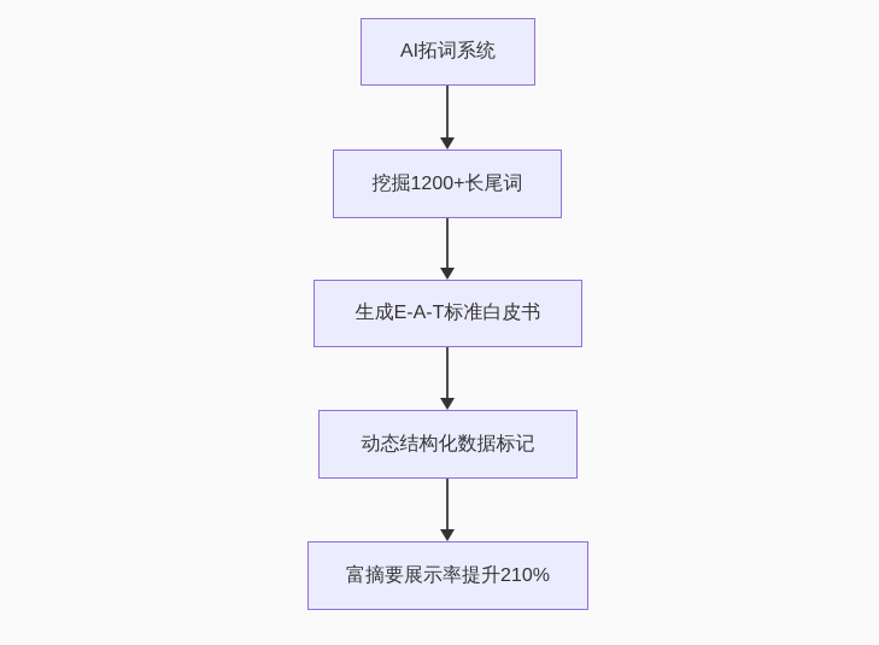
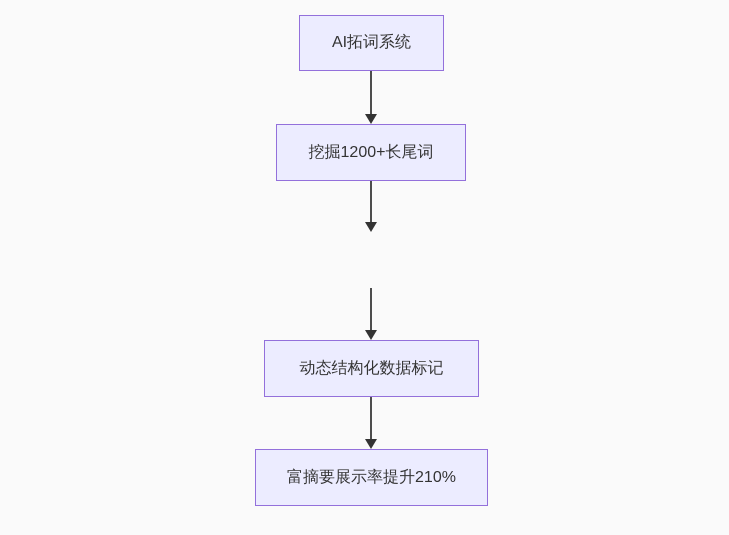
  AI拓词系统
  挖掘1200+长尾词
- 生成E-A-T标准白皮书
  动态结构化数据标记
  富摘要展示率提升210%
